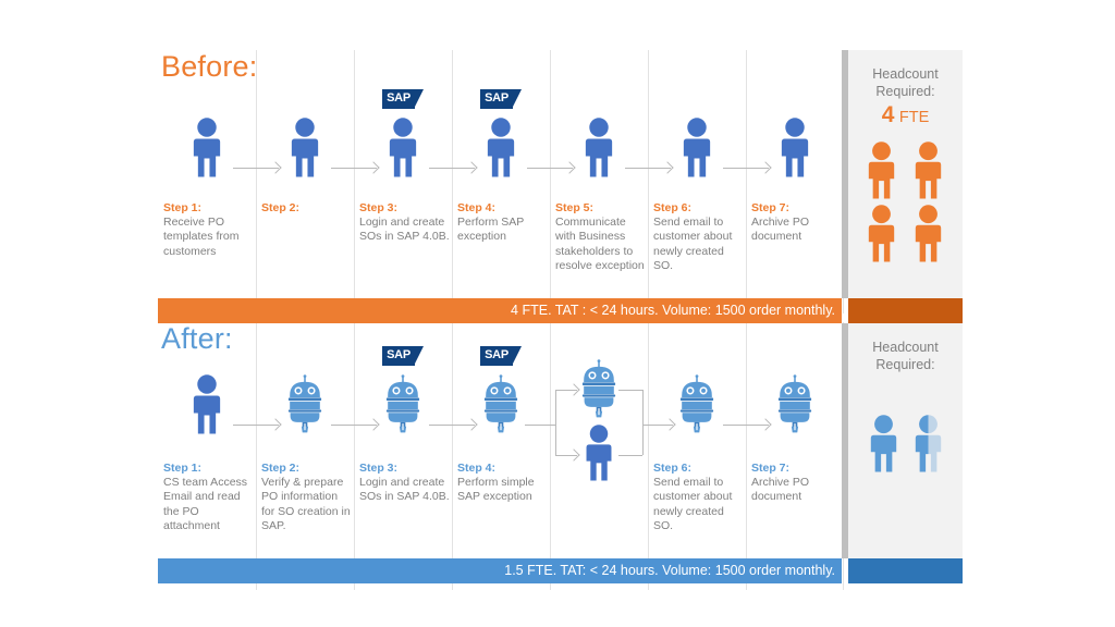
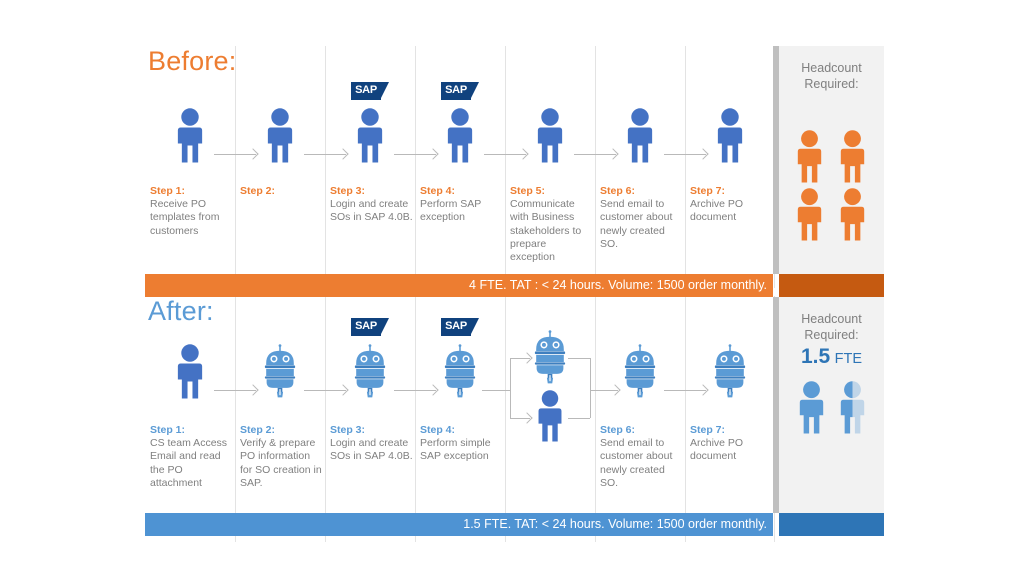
  Before:
  SAP
  SAP
  Step 1:
  Receive PO templates from customers
  Step 2:
  Step 3:
  Login and create SOs in SAP 4.0B.
  Step 4:
  Perform SAP exception
  Step 5:
- Communicate with Business stakeholders to resolve exception
+ Communicate with Business stakeholders to prepare exception
  Step 6:
  Send email to customer about newly created SO.
  Step 7:
  Archive PO document
  After:
  SAP
  SAP
  Step 1:
  CS team Access Email and read the PO attachment
  Step 2:
  Verify & prepare PO information for SO creation in SAP.
  Step 3:
  Login and create SOs in SAP 4.0B.
  Step 4:
  Perform simple SAP exception
  Step 6:
  Send email to customer about newly created SO.
  Step 7:
  Archive PO document
  4 FTE. TAT : < 24 hours. Volume: 1500 order monthly.
  1.5 FTE. TAT: < 24 hours. Volume: 1500 order monthly.
  Headcount
  Required:
- 4 FTE
  Headcount
  Required:
+ 1.5 FTE
